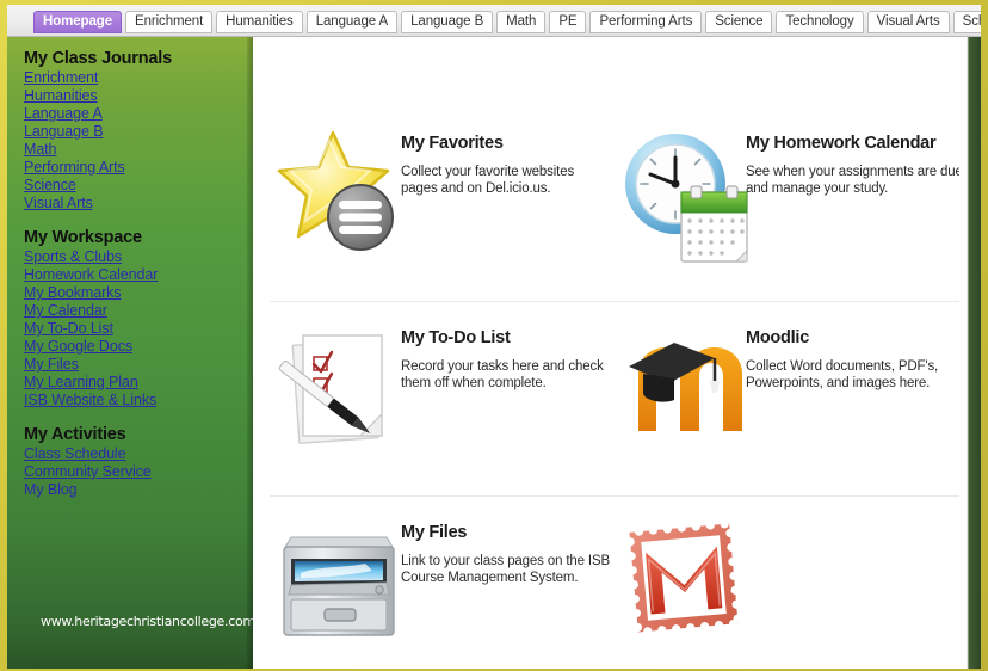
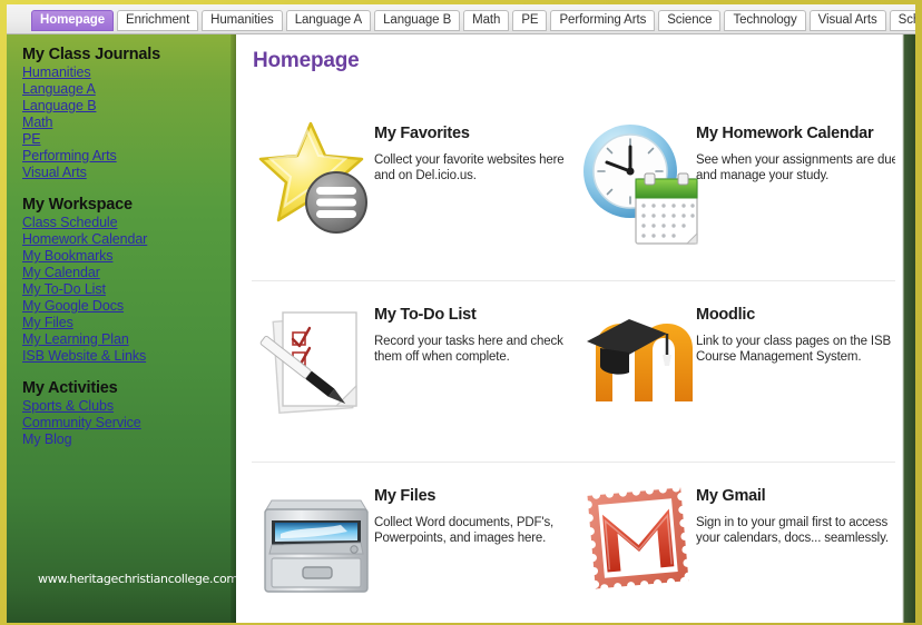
  Homepage Enrichment Humanities Language A Language B Math PE Performing Arts Science Technology Visual Arts Sc
  My Class Journals
- Enrichment
  Humanities
  Language A
  Language B
  Math
+ PE
  Performing Arts
- Science
  Visual Arts
  My Workspace
- Sports & Clubs
+ Class Schedule
  Homework Calendar
  My Bookmarks
  My Calendar
  My To-Do List
  My Google Docs
  My Files
  My Learning Plan
  ISB Website & Links
  My Activities
- Class Schedule
+ Sports & Clubs
  Community Service
  My Blog
  www.heritagechristiancollege.co
+ Homepage
  My Favorites
- Collect your favorite websites pages and on Del.icio.us.
+ Collect your favorite websites here and on Del.icio.us.
  My Homework Calendar
  See when your assignments are du and manage your study.
  My To-Do List
  Record your tasks here and check them off when complete.
  Moodlic
- Collect Word documents, PDF's, Powerpoints, and images here.
+ Link to your class pages on the ISB Course Management System.
  My Files
- Link to your class pages on the ISB Course Management System.
+ Collect Word documents, PDF's, Powerpoints, and images here.
+ My Gmail
+ Sign in to your gmail first to access your calendars, docs... seamlessly.
